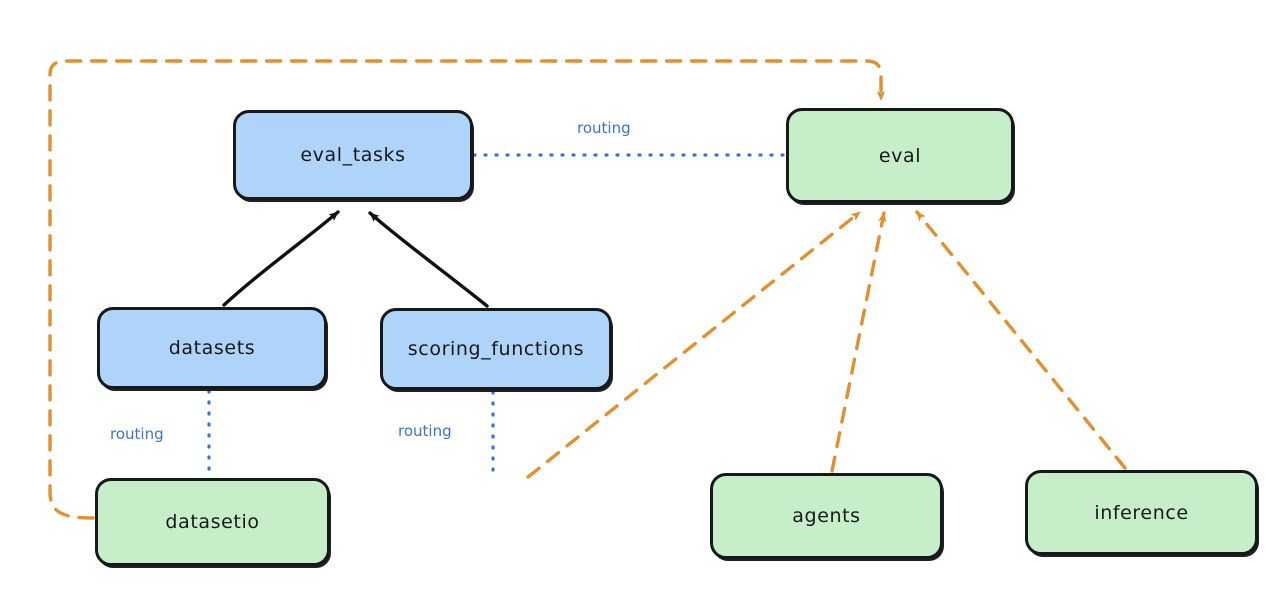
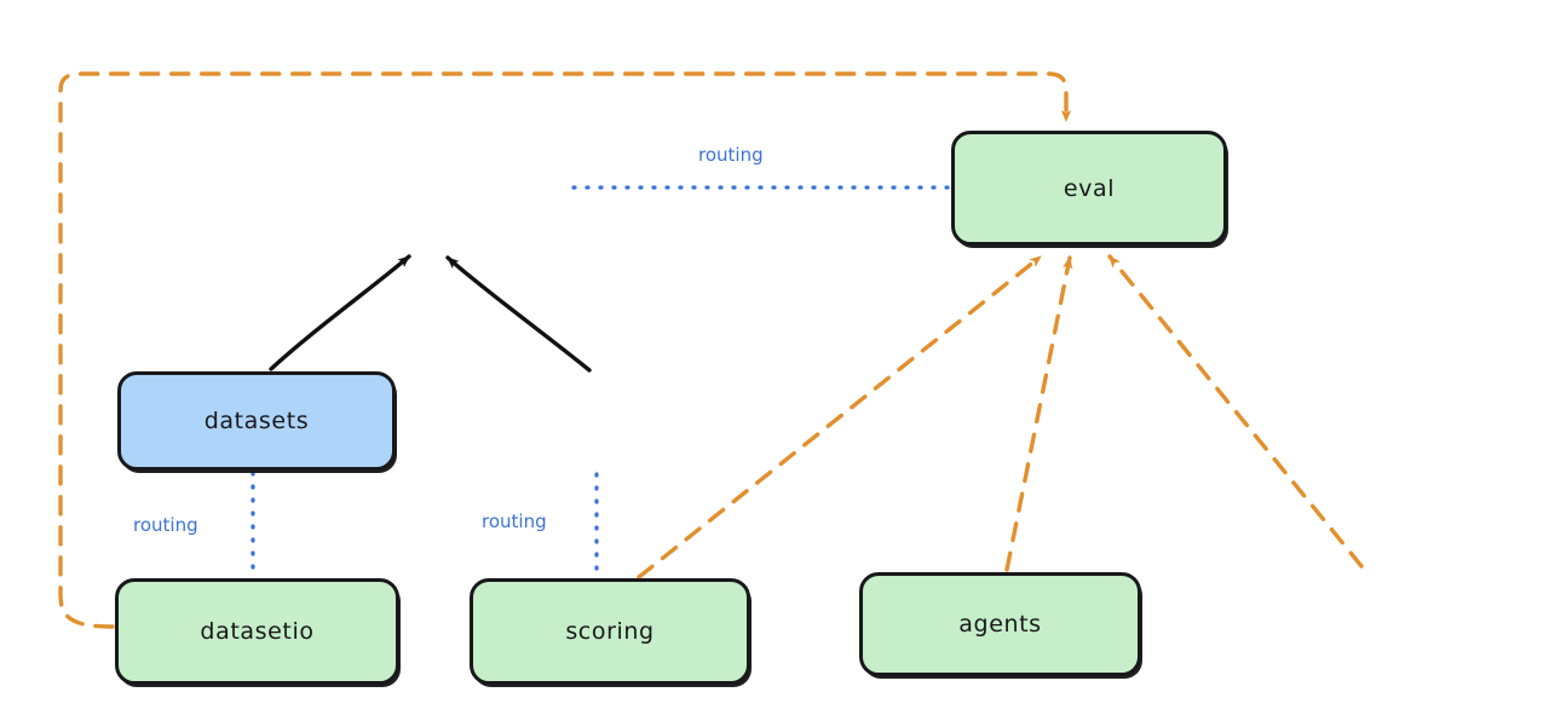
- eval_tasks
  eval
  datasets
- scoring_functions
  datasetio
+ scoring
  agents
- inference
  routing
  routing
  routing
